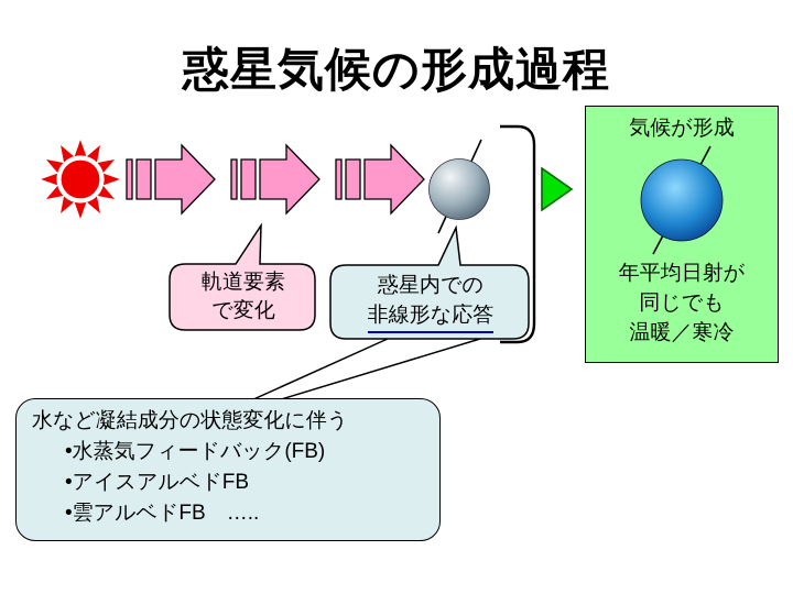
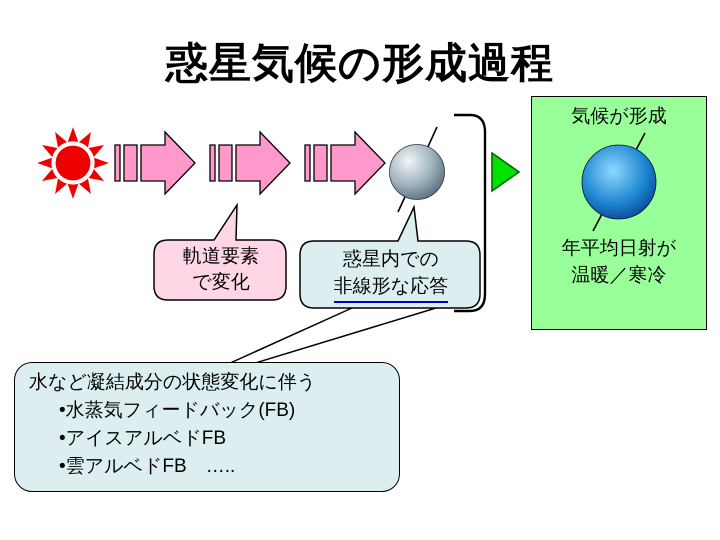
  惑星気候の形成過程
  気候が形成
  年平均日射が
- 同じでも
  温暖／寒冷
  軌道要素
  で変化
  惑星内での
  非線形な応答
  水など凝結成分の状態変化に伴う
  •水蒸気フィードバック(FB)
  •アイスアルベドFB
  •雲アルベドFB …..
